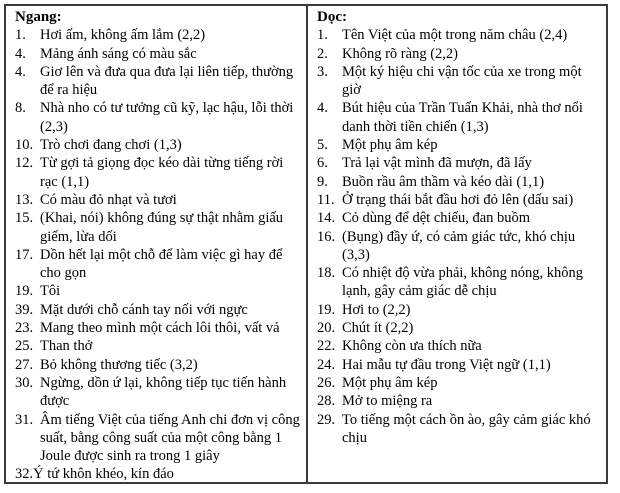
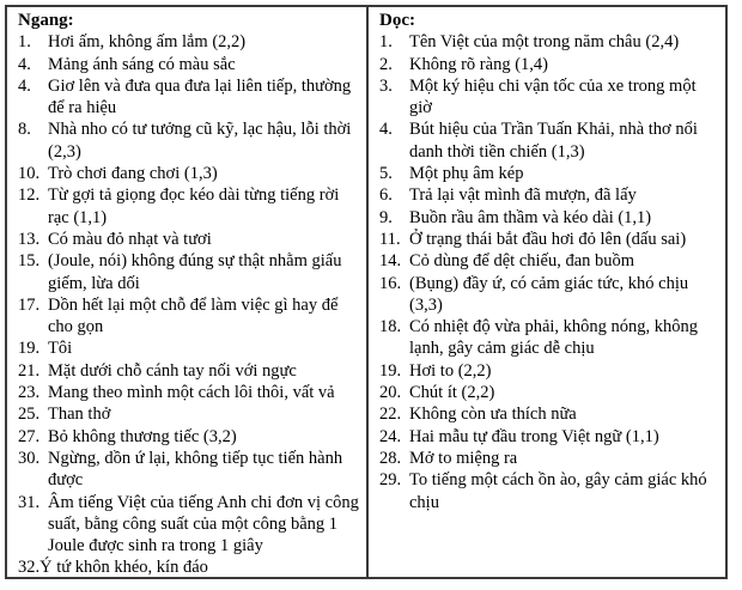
  Ngang:
  1. Hơi ấm, không ấm lắm (2,2)
  4. Mảng ánh sáng có màu sắc
  4. Giơ lên và đưa qua đưa lại liên tiếp, thường để ra hiệu
  8. Nhà nho có tư tưởng cũ kỹ, lạc hậu, lỗi thời (2,3)
  10. Trò chơi đang chơi (1,3)
  12. Từ gợi tả giọng đọc kéo dài từng tiếng rời rạc (1,1)
  13. Có màu đỏ nhạt và tươi
- 15. (Khai, nói) không đúng sự thật nhằm giấu giếm, lừa dối
+ 15. (Joule, nói) không đúng sự thật nhằm giấu giếm, lừa dối
  17. Dồn hết lại một chỗ để làm việc gì hay để cho gọn
  19. Tôi
- 39. Mặt dưới chỗ cánh tay nối với ngực
+ 21. Mặt dưới chỗ cánh tay nối với ngực
  23. Mang theo mình một cách lôi thôi, vất vả
  25. Than thở
  27. Bỏ không thương tiếc (3,2)
  30. Ngừng, dồn ứ lại, không tiếp tục tiến hành được
  31. Âm tiếng Việt của tiếng Anh chi đơn vị công suất, bằng công suất của một công bằng 1 Joule được sinh ra trong 1 giây
  32.Ý tứ khôn khéo, kín đáo
  Dọc:
  1. Tên Việt của một trong năm châu (2,4)
- 2. Không rõ ràng (2,2)
+ 2. Không rõ ràng (1,4)
  3. Một ký hiệu chi vận tốc của xe trong một giờ
  4. Bút hiệu của Trần Tuấn Khải, nhà thơ nổi danh thời tiền chiến (1,3)
  5. Một phụ âm kép
  6. Trả lại vật mình đã mượn, đã lấy
  9. Buồn rầu âm thầm và kéo dài (1,1)
  11. Ở trạng thái bắt đầu hơi đỏ lên (dấu sai)
  14. Cỏ dùng để dệt chiếu, đan buồm
  16. (Bụng) đầy ứ, có cảm giác tức, khó chịu (3,3)
  18. Có nhiệt độ vừa phải, không nóng, không lạnh, gây cảm giác dễ chịu
  19. Hơi to (2,2)
  20. Chút ít (2,2)
  22. Không còn ưa thích nữa
  24. Hai mẫu tự đầu trong Việt ngữ (1,1)
- 26. Một phụ âm kép
  28. Mở to miệng ra
  29. To tiếng một cách ồn ào, gây cảm giác khó chịu
